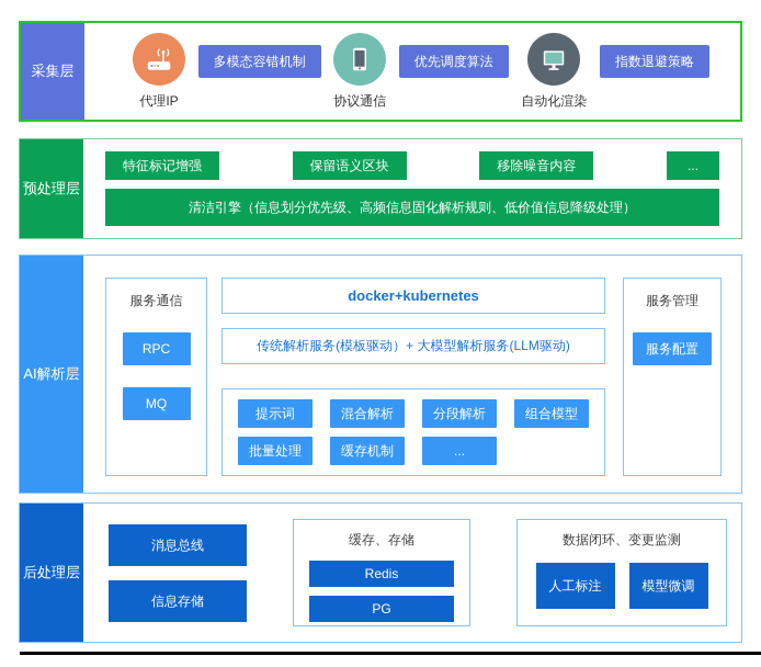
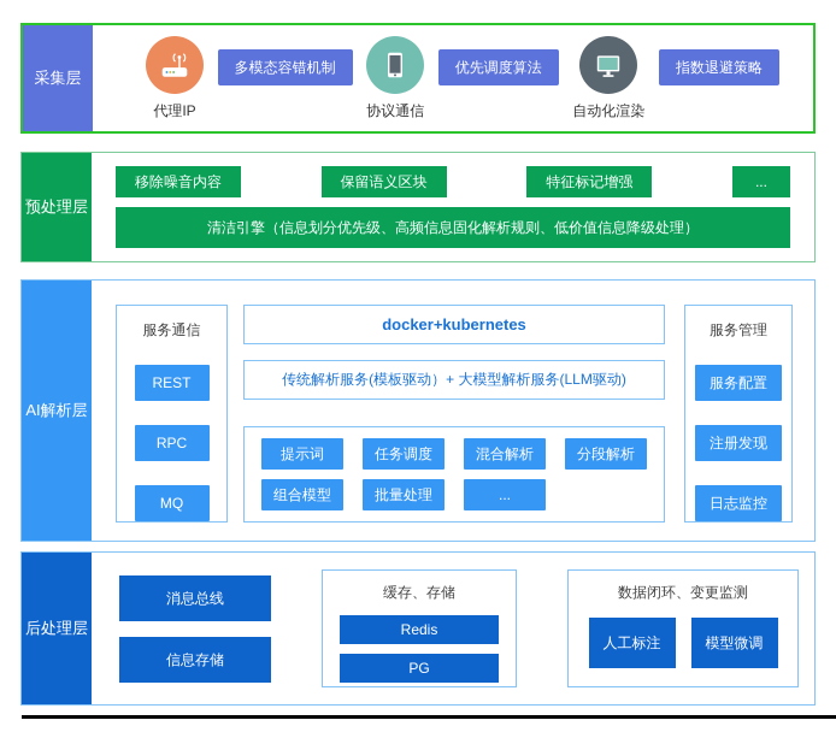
  采集层
  代理IP
  多模态容错机制
  协议通信
  优先调度算法
  自动化渲染
  指数退避策略
  预处理层
- 特征标记增强
+ 移除噪音内容
  保留语义区块
- 移除噪音内容
+ 特征标记增强
  ...
  清洁引擎（信息划分优先级、高频信息固化解析规则、低价值信息降级处理）
  AI解析层
  服务通信
+ REST
  RPC
  MQ
  docker+kubernetes
  传统解析服务(模板驱动）+ 大模型解析服务(LLM驱动)
  提示词
+ 任务调度
  混合解析
  分段解析
  组合模型
  批量处理
- 缓存机制
  ...
  服务管理
  服务配置
+ 注册发现
+ 日志监控
  后处理层
  消息总线
  信息存储
  缓存、存储
  Redis
  PG
  数据闭环、变更监测
  人工标注
  模型微调
